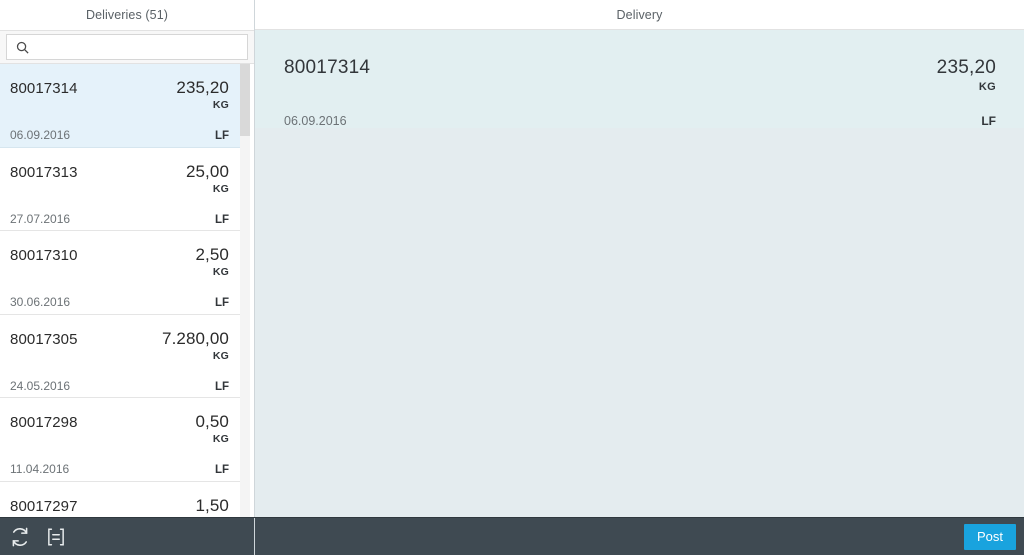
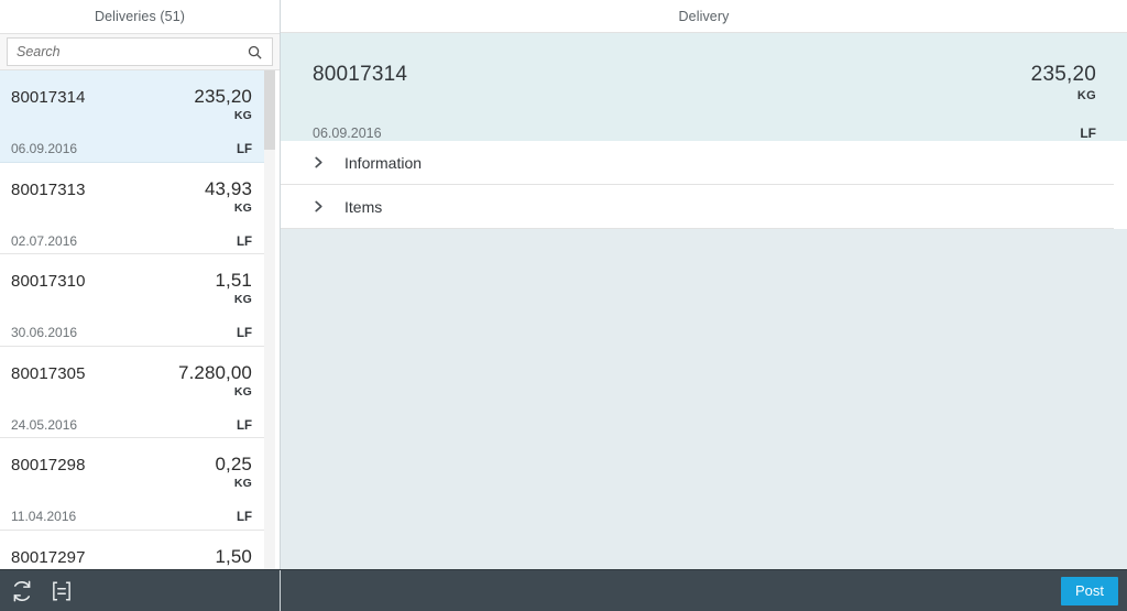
  Deliveries (51)
+ Search
  80017314
  235,20
  KG
  06.09.2016
  LF
  80017313
- 25,00
+ 43,93
  KG
- 27.07.2016
+ 02.07.2016
  LF
  80017310
- 2,50
+ 1,51
  KG
  30.06.2016
  LF
  80017305
  7.280,00
  KG
  24.05.2016
  LF
  80017298
- 0,50
+ 0,25
  KG
  11.04.2016
  LF
  80017297
  1,50
  Delivery
  80017314
  235,20
  KG
  06.09.2016
  LF
+ Information
+ Items
  Post
